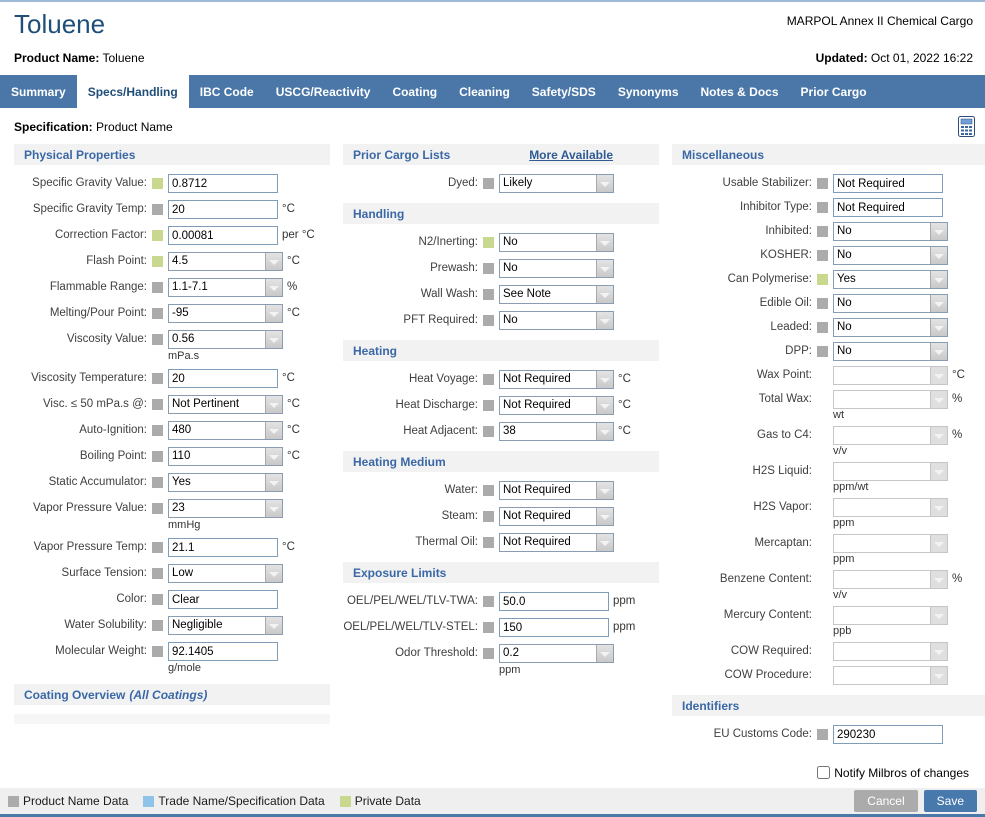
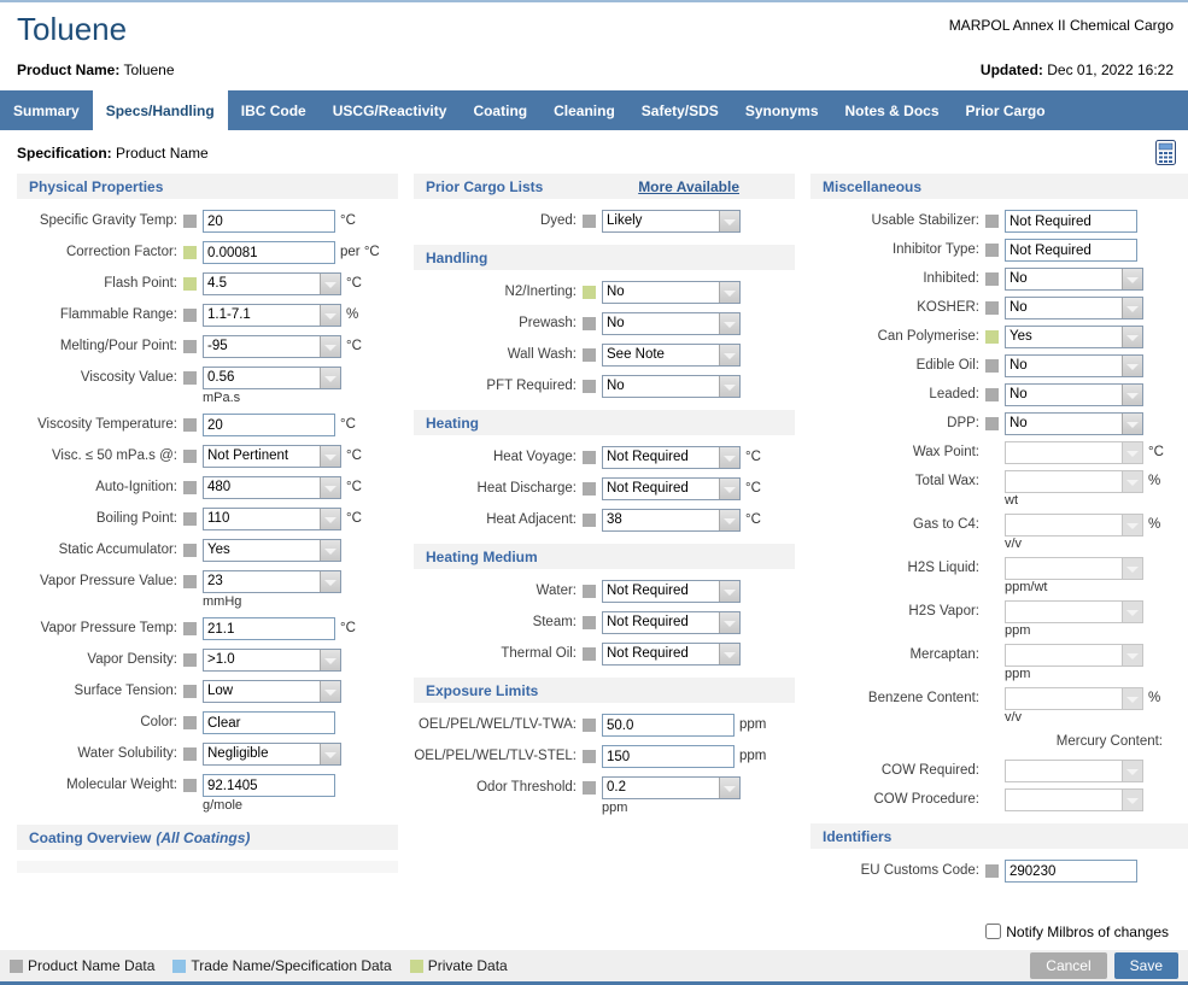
  Toluene
  MARPOL Annex II Chemical Cargo
  Product Name: Toluene
- Updated: Oct 01, 2022 16:22
+ Updated: Dec 01, 2022 16:22
  Summary
  Specs/Handling
  IBC Code
  USCG/Reactivity
  Coating
  Cleaning
  Safety/SDS
  Synonyms
  Notes & Docs
  Prior Cargo
  Specification: Product Name
  Physical Properties
- Specific Gravity Value:
- 0.8712
  Specific Gravity Temp:
  20
  °C
  Correction Factor:
  0.00081
  per °C
  Flash Point:
  4.5
  °C
  Flammable Range:
  1.1-7.1
  %
  Melting/Pour Point:
  -95
  °C
  Viscosity Value:
  0.56
  mPa.s
  Viscosity Temperature:
  20
  °C
  Visc. ≤ 50 mPa.s @:
  Not Pertinent
  °C
  Auto-Ignition:
  480
  °C
  Boiling Point:
  110
  °C
  Static Accumulator:
  Yes
  Vapor Pressure Value:
  23
  mmHg
  Vapor Pressure Temp:
  21.1
  °C
+ Vapor Density:
+ >1.0
  Surface Tension:
  Low
  Color:
  Clear
  Water Solubility:
  Negligible
  Molecular Weight:
  92.1405
  g/mole
  Coating Overview
  (All Coatings)
  Prior Cargo Lists
  More Available
  Dyed:
  Likely
  Handling
  N2/Inerting:
  No
  Prewash:
  No
  Wall Wash:
  See Note
  PFT Required:
  No
  Heating
  Heat Voyage:
  Not Required
  °C
  Heat Discharge:
  Not Required
  °C
  Heat Adjacent:
  38
  °C
  Heating Medium
  Water:
  Not Required
  Steam:
  Not Required
  Thermal Oil:
  Not Required
  Exposure Limits
  OEL/PEL/WEL/TLV-TWA:
  50.0
  ppm
  OEL/PEL/WEL/TLV-STEL:
  150
  ppm
  Odor Threshold:
  0.2
  ppm
  Miscellaneous
  Usable Stabilizer:
  Not Required
  Inhibitor Type:
  Not Required
  Inhibited:
  No
  KOSHER:
  No
  Can Polymerise:
  Yes
  Edible Oil:
  No
  Leaded:
  No
  DPP:
  No
  Wax Point:
  °C
  Total Wax:
  %
  wt
  Gas to C4:
  %
  v/v
  H2S Liquid:
  ppm/wt
  H2S Vapor:
  ppm
  Mercaptan:
  ppm
  Benzene Content:
  %
  v/v
  Mercury Content:
- ppb
  COW Required:
  COW Procedure:
  Identifiers
  EU Customs Code:
  290230
  Notify Milbros of changes
  Product Name Data
  Trade Name/Specification Data
  Private Data
  Cancel
  Save
